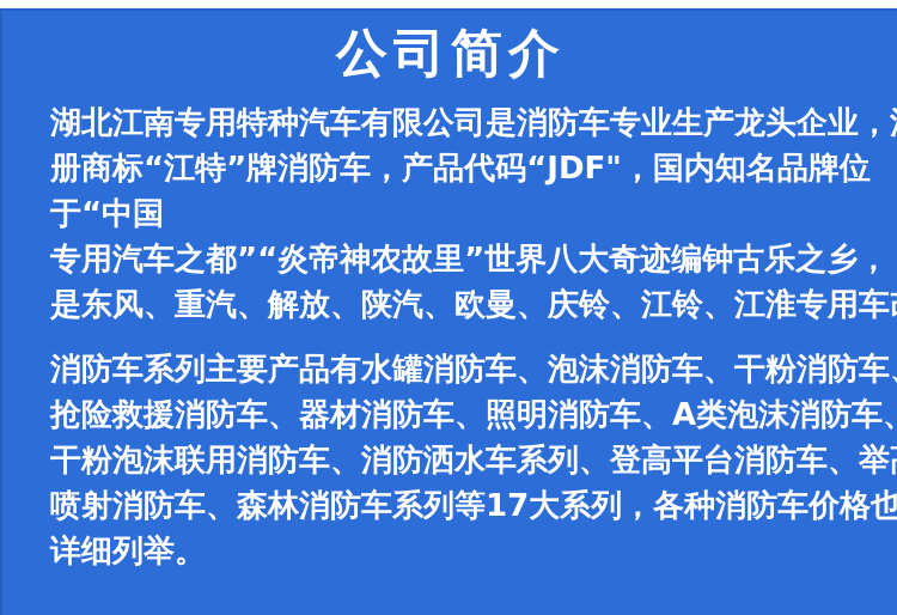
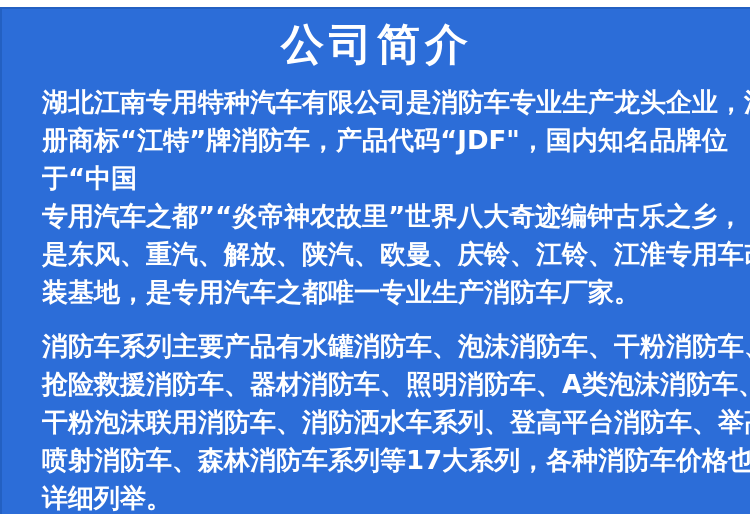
  公司简介
  湖北江南专用特种汽车有限公司是消防车专业生产龙头企业，
  册商标“江特”牌消防车，产品代码“JDF"，国内知名品牌位
  于“中国
  专用汽车之都”“炎帝神农故里”世界八大奇迹编钟古乐之乡，
  是东风、重汽、解放、陕汽、欧曼、庆铃、江铃、江淮专用车
+ 装基地，是专用汽车之都唯一专业生产消防车厂家。
  消防车系列主要产品有水罐消防车、泡沫消防车、干粉消防车
  抢险救援消防车、器材消防车、照明消防车、A类泡沫消防车
  干粉泡沫联用消防车、消防洒水车系列、登高平台消防车、举
  喷射消防车、森林消防车系列等17大系列，各种消防车价格也
  详细列举。
